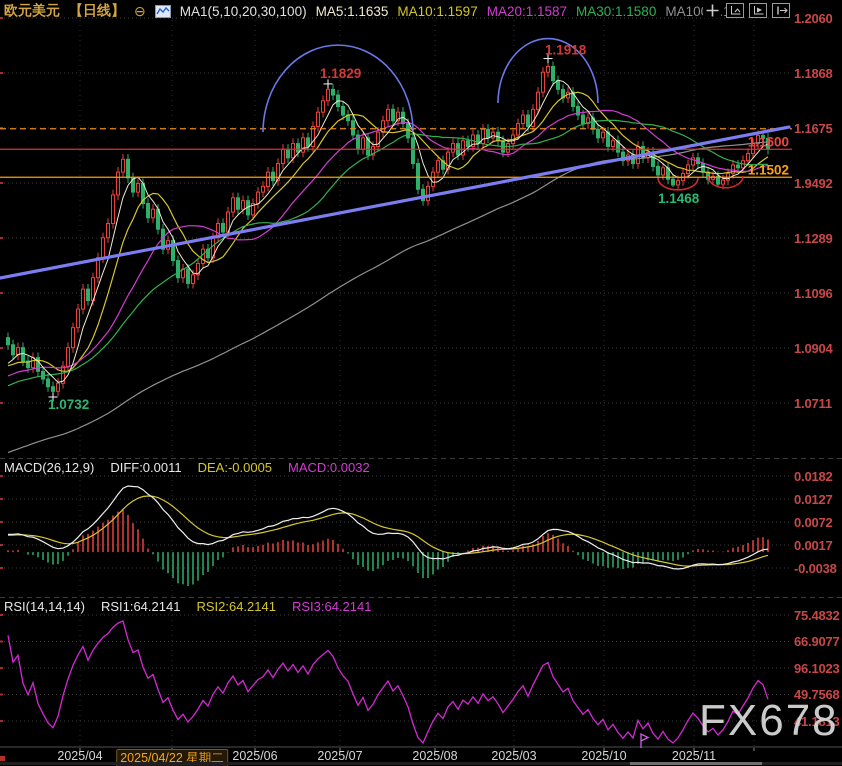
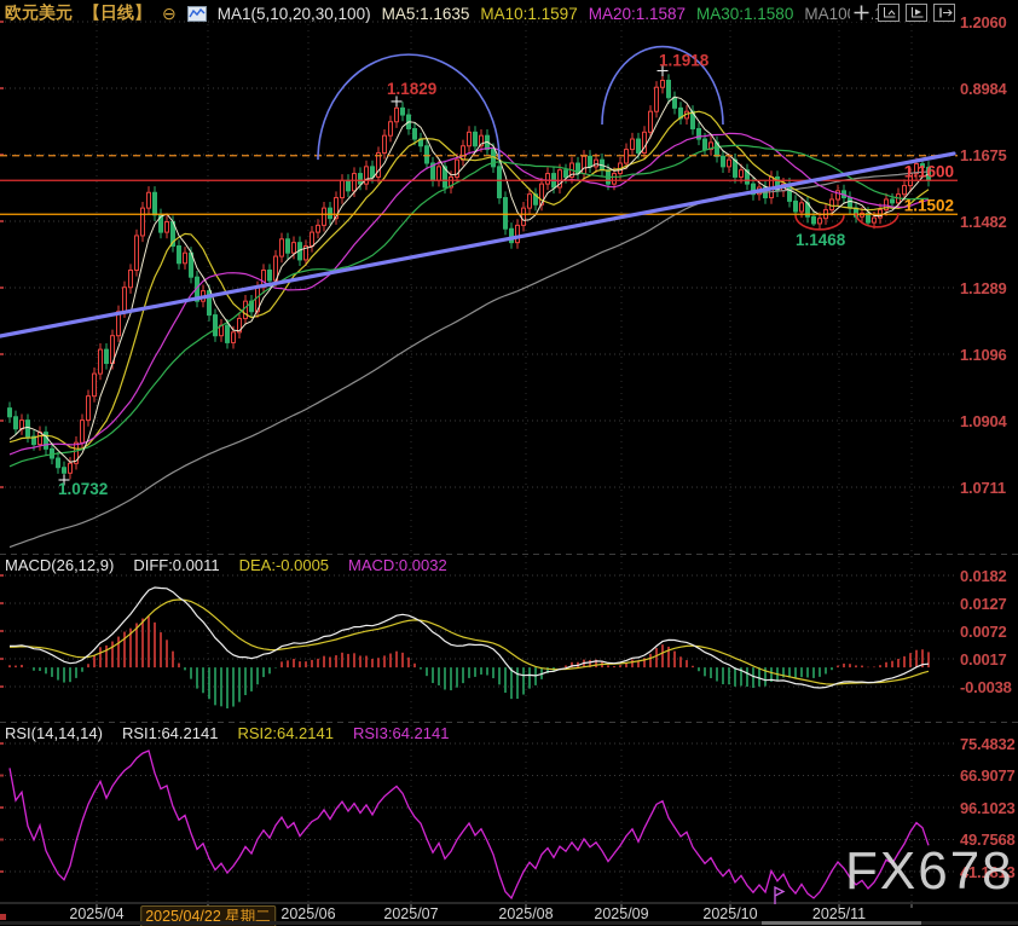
  1.1600
  1.1502
  1.1829
  1.1918
  1.0732
  1.1468
  欧元美元
  【日线】
  ⊖
  MA1(5,10,20,30,100)
  MA5:1.1635
  MA10:1.1597
  MA20:1.1587
  MA30:1.1580
  MACD(26,12,9)
  DIFF:0.0011
  DEA:-0.0005
  MACD:0.0032
  RSI(14,14,14)
  RSI1:64.2141
  RSI2:64.2141
  RSI3:64.2141
  1.2060
- 1.1868
+ 0.8984
  1.1675
- 1.9492
+ 1.1482
  1.1289
  1.1096
  1.0904
  1.0711
  0.0182
  0.0127
  0.0072
  0.0017
  -0.0038
  75.4832
  66.9077
  96.1023
  49.7568
  41.1813
  2025/04
  2025/04/22 星期二
  2025/06
  2025/07
  2025/08
- 2025/03
+ 2025/09
  2025/10
  2025/11
  FX678
